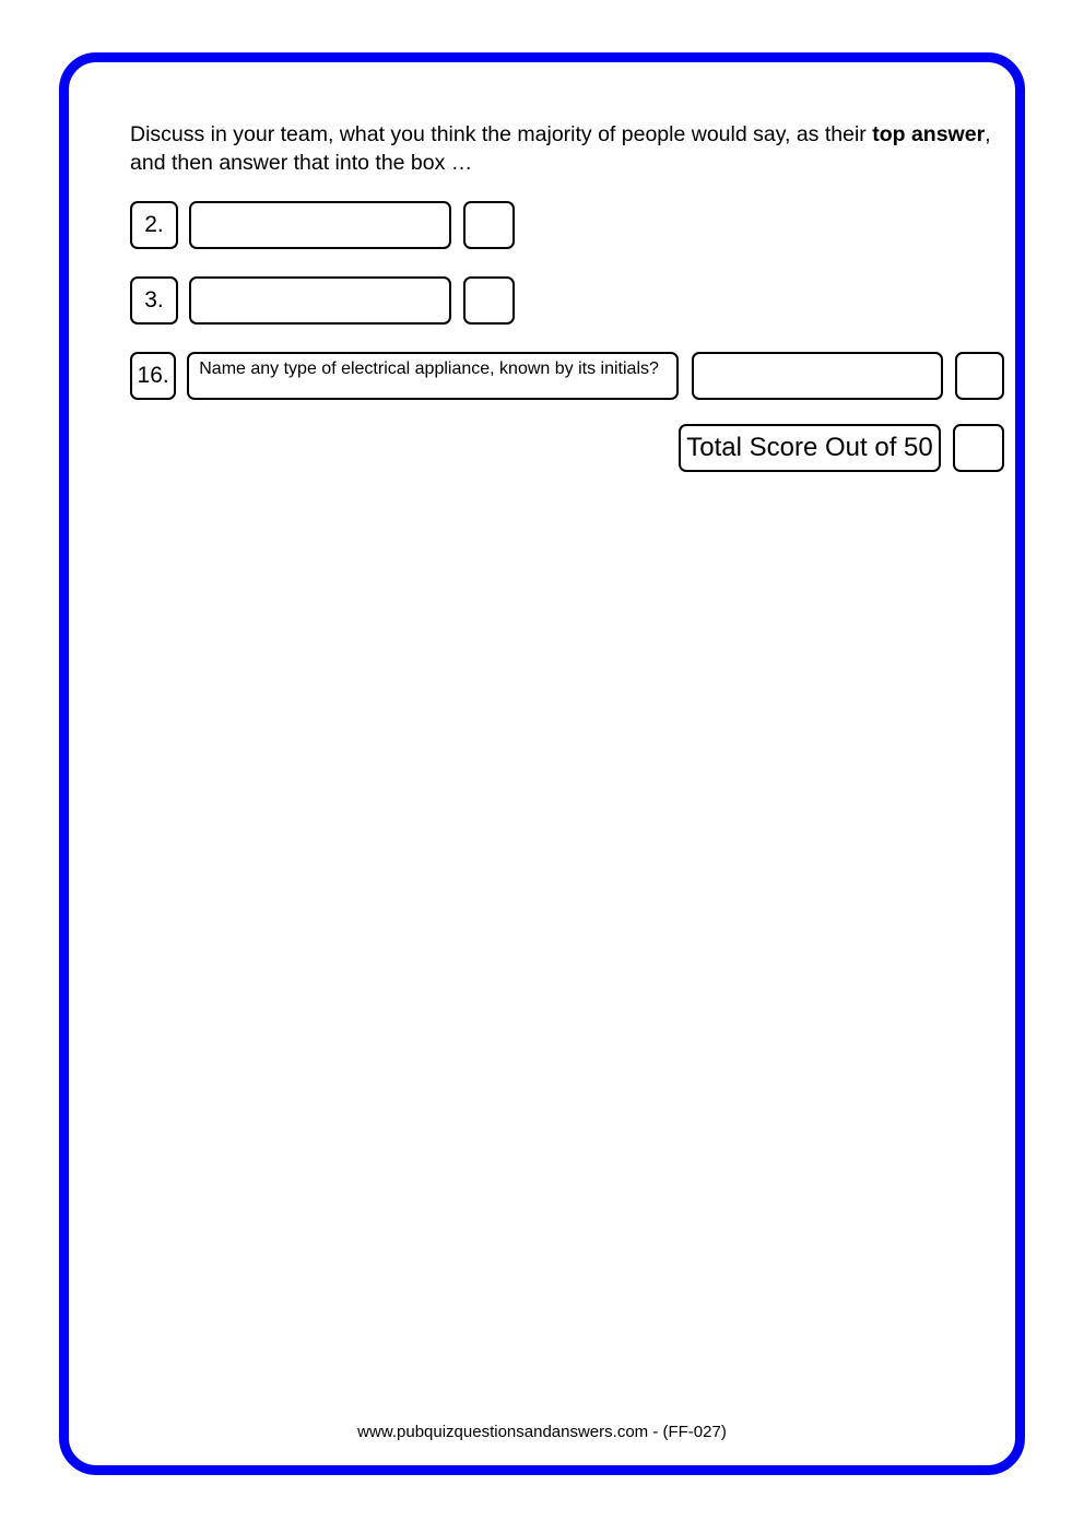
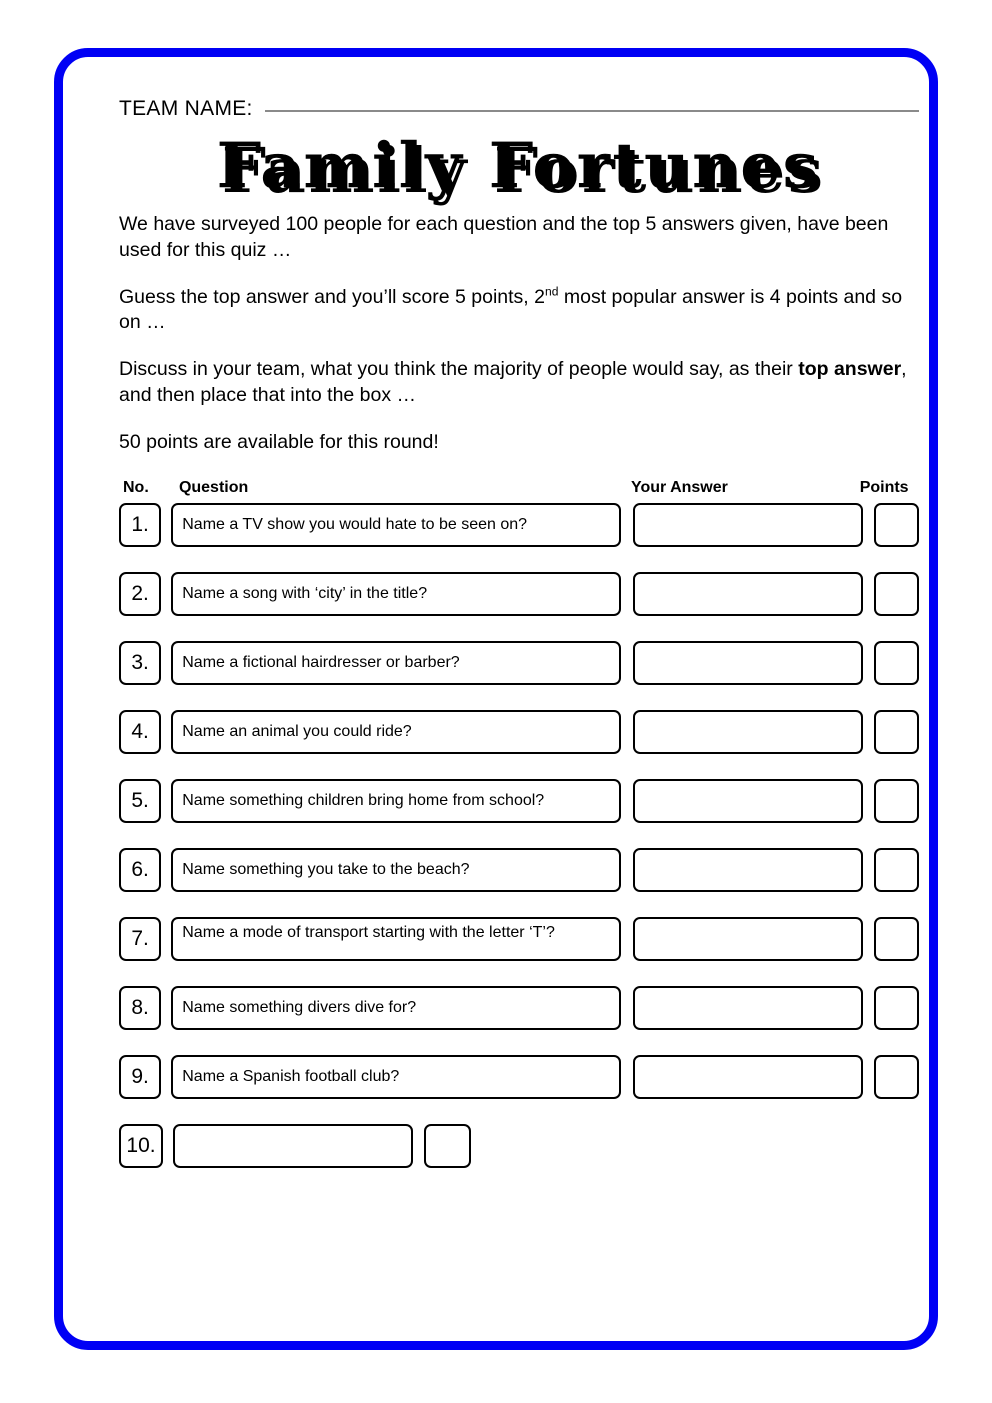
+ TEAM NAME:
+ Family Fortunes
+ We have surveyed 100 people for each question and the top 5 answers given, have been used for this quiz …
+ Guess the top answer and you’ll score 5 points, 2nd most popular answer is 4 points and so on …
- Discuss in your team, what you think the majority of people would say, as their top answer, and then answer that into the box …
+ Discuss in your team, what you think the majority of people would say, as their top answer, and then place that into the box …
+ 50 points are available for this round!
+ No.
+ Question
+ Your Answer
+ Points
+ 1.
+ Name a TV show you would hate to be seen on?
  2.
+ Name a song with ‘city’ in the title?
  3.
+ Name a fictional hairdresser or barber?
+ 4.
+ Name an animal you could ride?
+ 5.
+ Name something children bring home from school?
+ 6.
+ Name something you take to the beach?
+ 7.
+ Name a mode of transport starting with the letter ‘T’?
+ 8.
+ Name something divers dive for?
+ 9.
+ Name a Spanish football club?
- 16.
+ 10.
- Name any type of electrical appliance, known by its initials?
- Total Score Out of 50
- www.pubquizquestionsandanswers.com - (FF-027)
